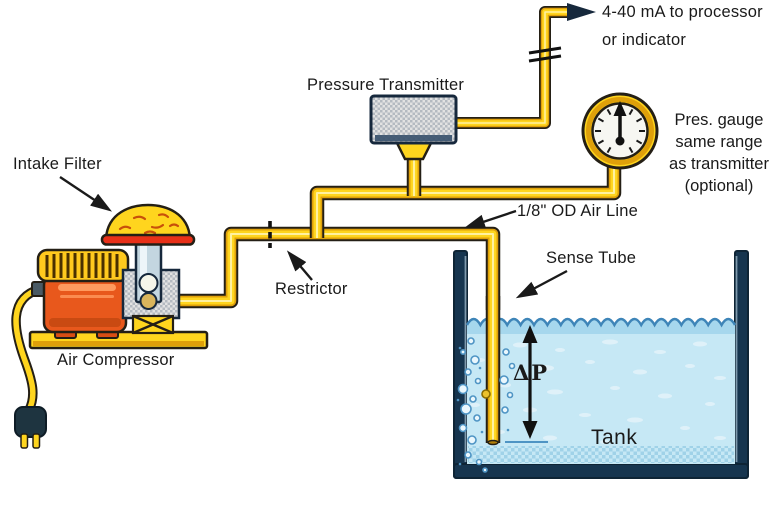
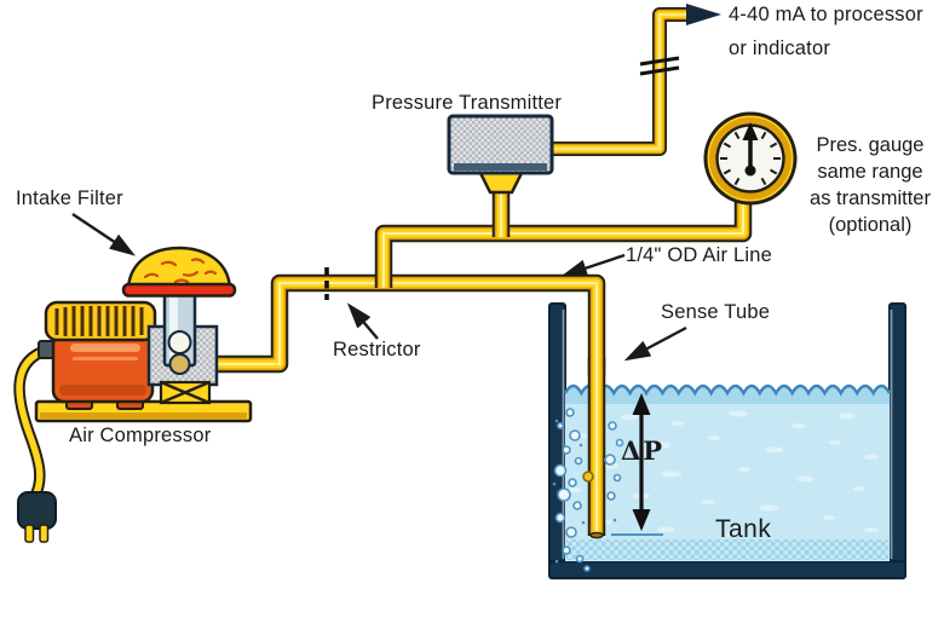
  4-40 mA to processor
  or indicator
  Pressure Transmitter
  Pres. gauge
  same range
  as transmitter
  (optional)
  Intake Filter
  Air Compressor
  Restrictor
- 1/8" OD Air Line
+ 1/4" OD Air Line
  Sense Tube
  ΔP
  Tank
